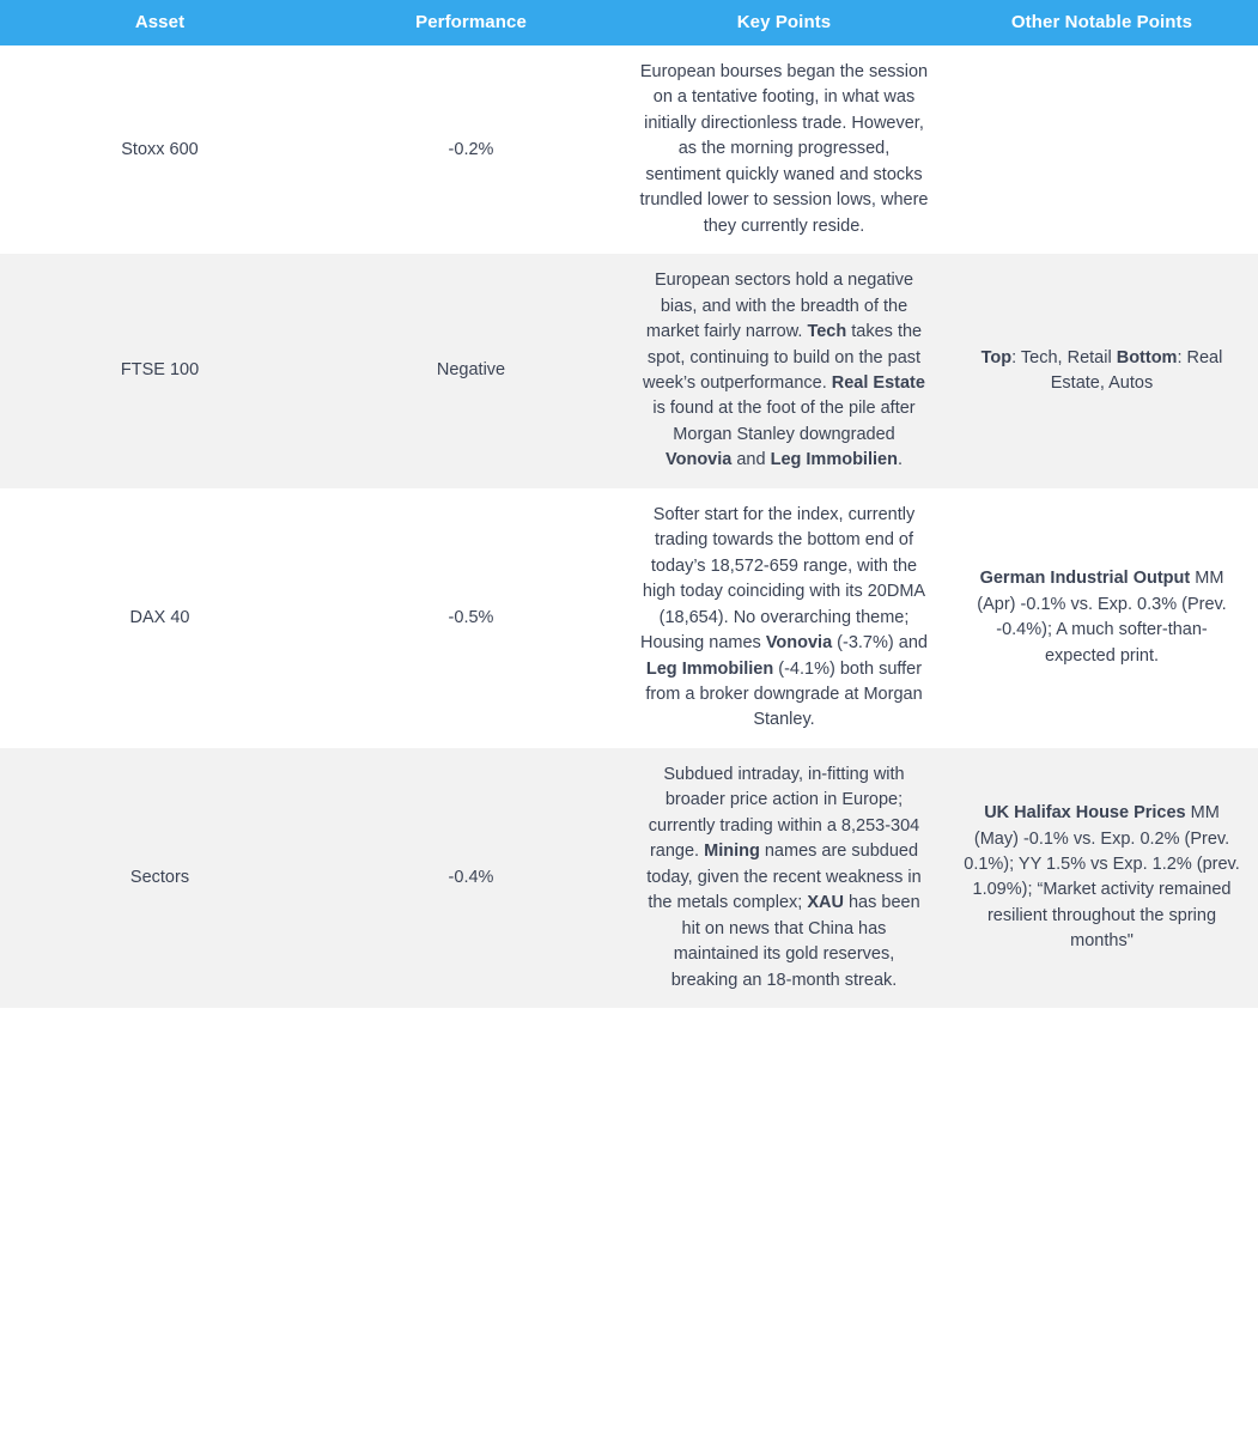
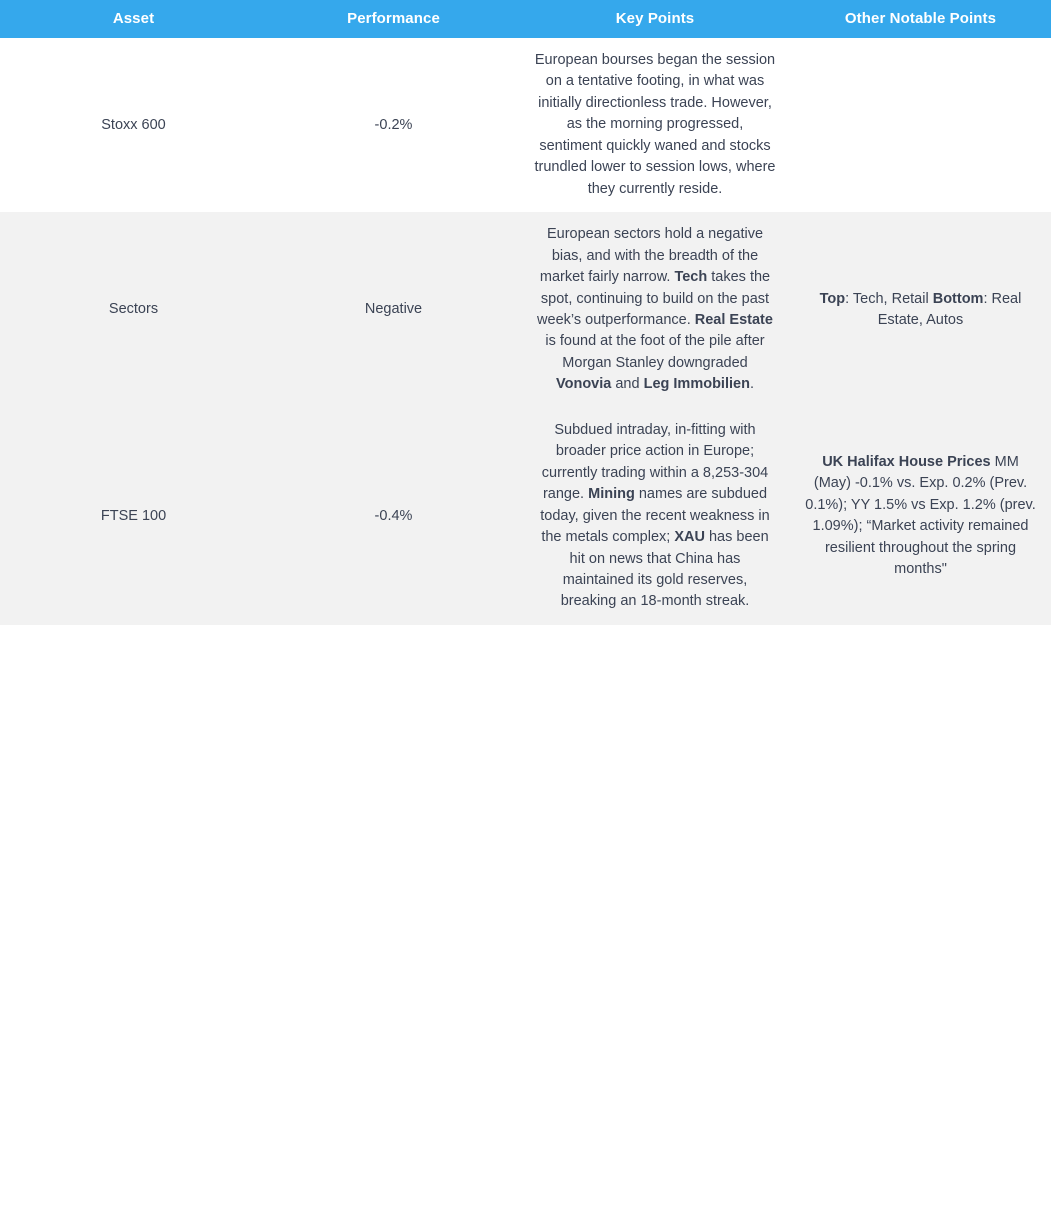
  Asset	Performance	Key Points	Other Notable Points
  Stoxx 600	-0.2%	European bourses began the session on a tentative footing, in what was initially directionless trade. However, as the morning progressed, sentiment quickly waned and stocks trundled lower to session lows, where they currently reside.
- FTSE 100	Negative	European sectors hold a negative bias, and with the breadth of the market fairly narrow. Tech takes the spot, continuing to build on the past week’s outperformance. Real Estate is found at the foot of the pile after Morgan Stanley downgraded Vonovia and Leg Immobilien.	Top: Tech, Retail Bottom: Real Estate, Autos
+ Sectors	Negative	European sectors hold a negative bias, and with the breadth of the market fairly narrow. Tech takes the spot, continuing to build on the past week’s outperformance. Real Estate is found at the foot of the pile after Morgan Stanley downgraded Vonovia and Leg Immobilien.	Top: Tech, Retail Bottom: Real Estate, Autos
- DAX 40	-0.5%	Softer start for the index, currently trading towards the bottom end of today’s 18,572-659 range, with the high today coinciding with its 20DMA (18,654). No overarching theme; Housing names Vonovia (-3.7%) and Leg Immobilien (-4.1%) both suffer from a broker downgrade at Morgan Stanley.	German Industrial Output MM (Apr) -0.1% vs. Exp. 0.3% (Prev. -0.4%); A much softer-than-expected print.
- Sectors	-0.4%	Subdued intraday, in-fitting with broader price action in Europe; currently trading within a 8,253-304 range. Mining names are subdued today, given the recent weakness in the metals complex; XAU has been hit on news that China has maintained its gold reserves, breaking an 18-month streak.	UK Halifax House Prices MM (May) -0.1% vs. Exp. 0.2% (Prev. 0.1%); YY 1.5% vs Exp. 1.2% (prev. 1.09%); “Market activity remained resilient throughout the spring months"
+ FTSE 100	-0.4%	Subdued intraday, in-fitting with broader price action in Europe; currently trading within a 8,253-304 range. Mining names are subdued today, given the recent weakness in the metals complex; XAU has been hit on news that China has maintained its gold reserves, breaking an 18-month streak.	UK Halifax House Prices MM (May) -0.1% vs. Exp. 0.2% (Prev. 0.1%); YY 1.5% vs Exp. 1.2% (prev. 1.09%); “Market activity remained resilient throughout the spring months"
